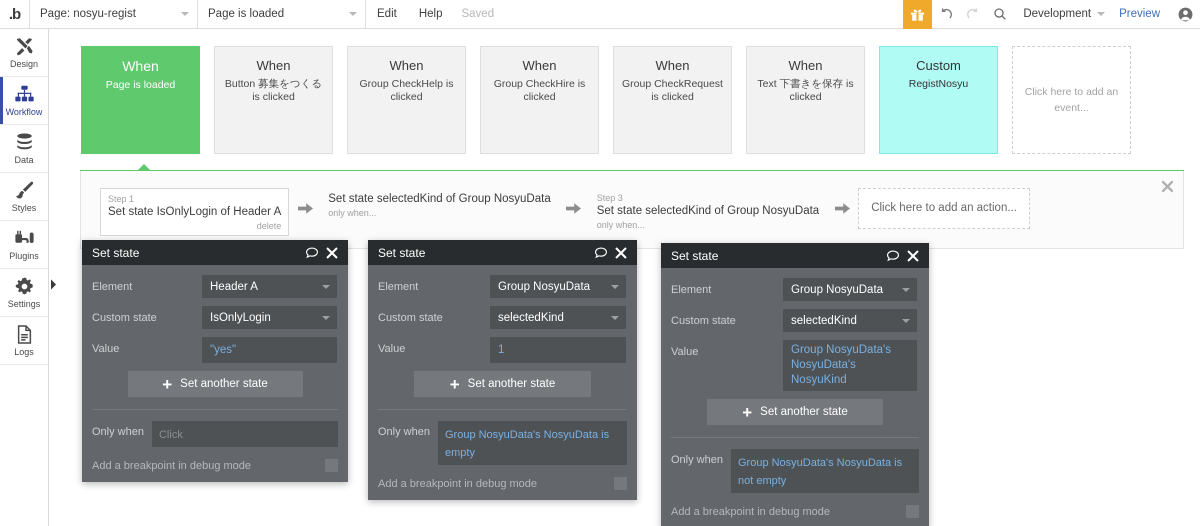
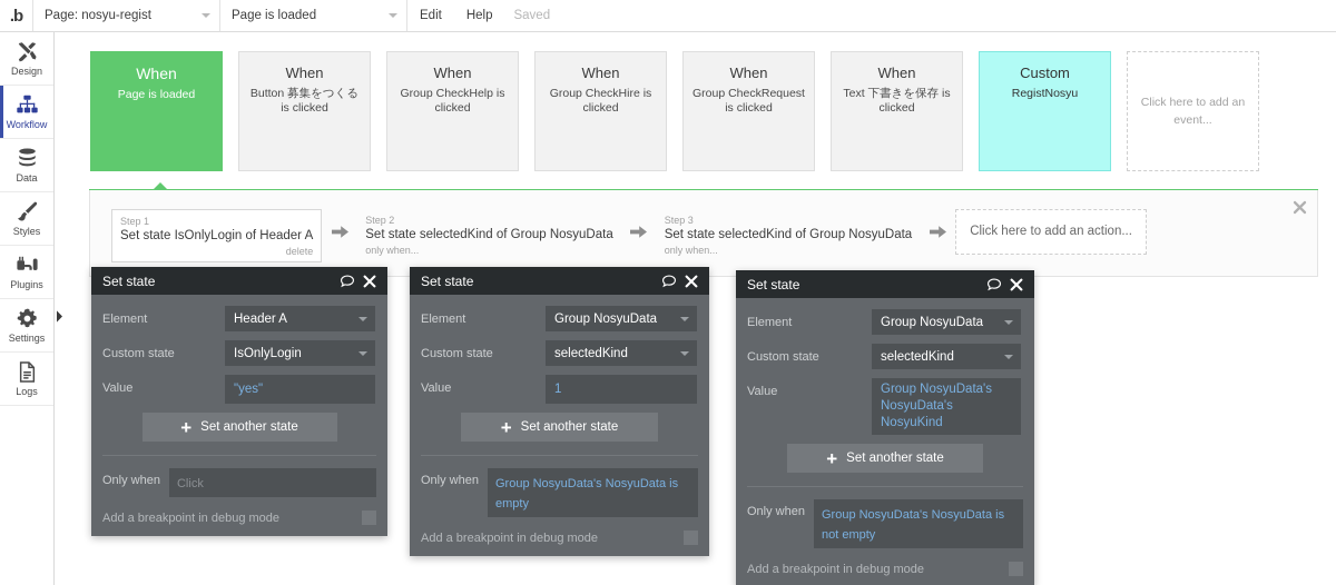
  .b
  Page: nosyu-regist
  Page is loaded
  Edit
  Help
  Saved
- Development
- Preview
  Design
  Workflow
  Data
  Styles
  Plugins
  Settings
  Logs
  When
  Page is loaded
  When
  Button 募集をつくる is clicked
  When
  Group CheckHelp is clicked
  When
  Group CheckHire is clicked
  When
  Group CheckRequest is clicked
  When
  Text 下書きを保存 is clicked
  Custom
  RegistNosyu
  Click here to add an event...
  Step 1
  Set state IsOnlyLogin of Header A
  delete
+ Step 2
  Set state selectedKind of Group NosyuData
  only when...
  Step 3
  Set state selectedKind of Group NosyuData
  only when...
  Click here to add an action...
  Set state
  Element
  Header A
  Custom state
  IsOnlyLogin
  Value
  "yes"
  +
  Set another state
  Only when
  Click
  Add a breakpoint in debug mode
  Set state
  Element
  Group NosyuData
  Custom state
  selectedKind
  Value
  1
  +
  Set another state
  Only when
  Group NosyuData's NosyuData is empty
  Add a breakpoint in debug mode
  Set state
  Element
  Group NosyuData
  Custom state
  selectedKind
  Value
  Group NosyuData's NosyuData's NosyuKind
  +
  Set another state
  Only when
  Group NosyuData's NosyuData is not empty
  Add a breakpoint in debug mode
